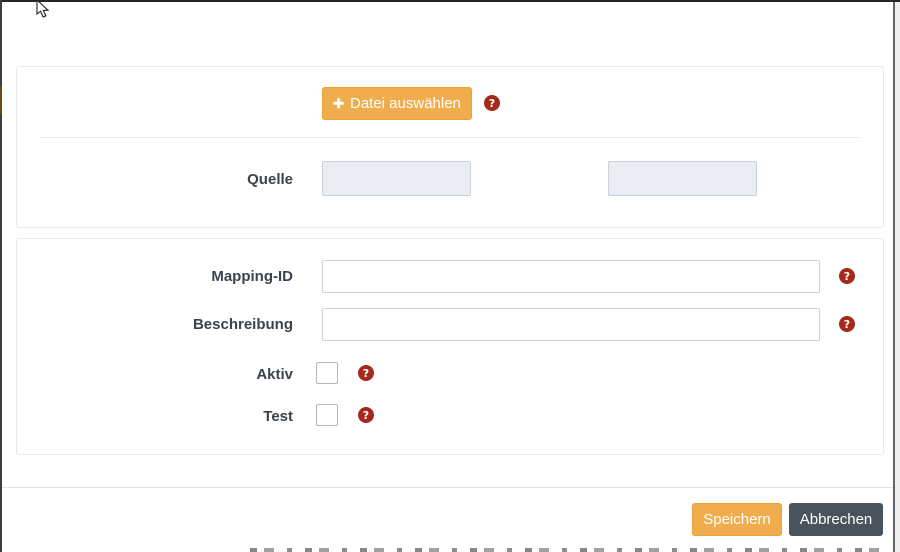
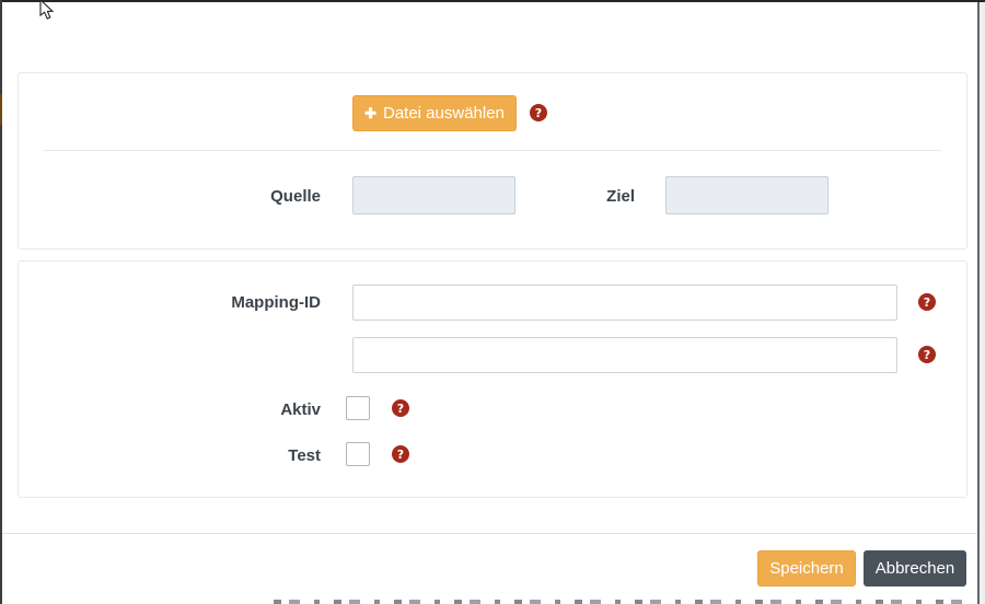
  ✚
  Datei auswählen
  ?
  Quelle
+ Ziel
  Mapping-ID
  ?
- Beschreibung
  ?
  Aktiv
  ?
  Test
  ?
  Speichern
  Abbrechen
